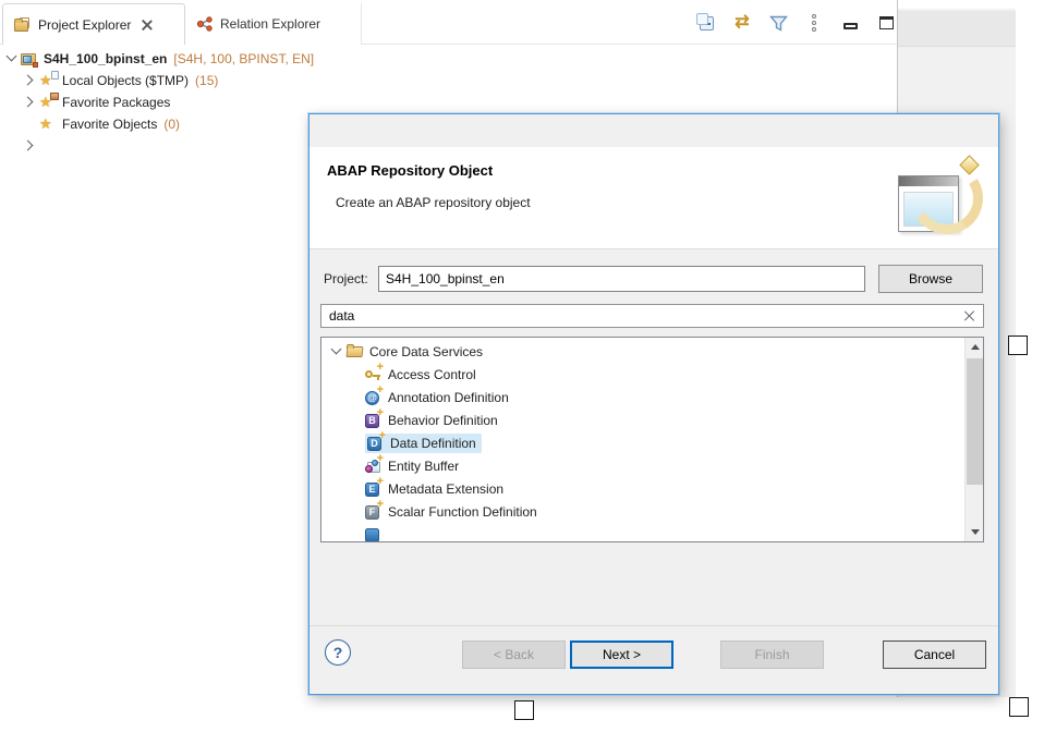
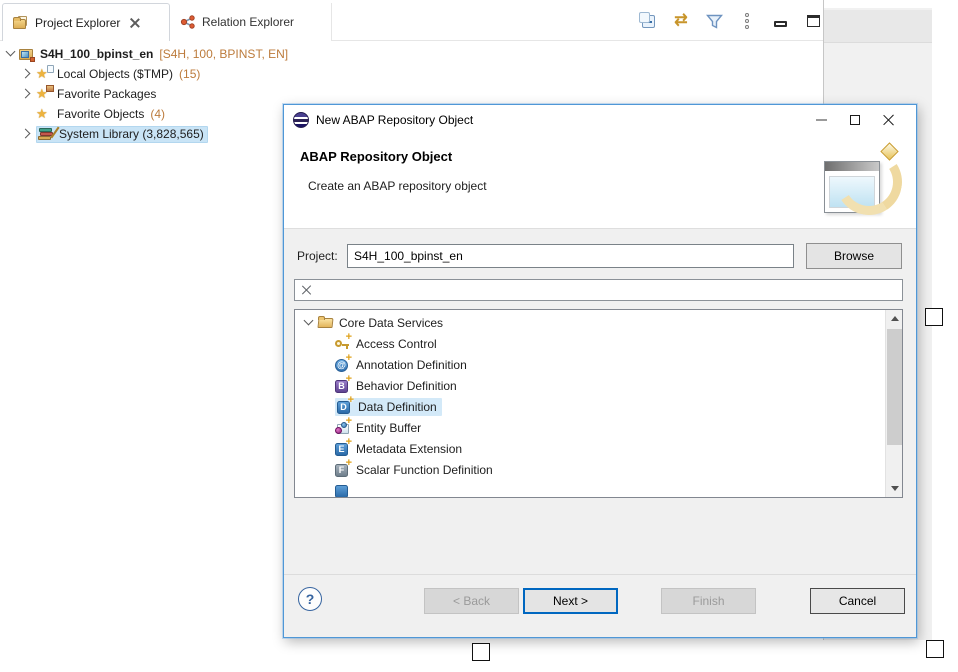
  Project Explorer
  Relation Explorer
  ⇄
  S4H_100_bpinst_en
  [S4H, 100, BPINST, EN]
  ★
  Local Objects ($TMP)
  (15)
  ★
  Favorite Packages
  ★
  Favorite Objects
- (0)
+ (4)
+ System Library (3,828,565)
+ New ABAP Repository Object
  ABAP Repository Object
  Create an ABAP repository object
  Project:
  S4H_100_bpinst_en
  Browse
- data
  Core Data Services
  +
  Access Control
  @
  +
  Annotation Definition
  B
  +
  Behavior Definition
  D
  +
  Data Definition
  +
  Entity Buffer
  E
  +
  Metadata Extension
  F
  +
  Scalar Function Definition
  ?
  < Back
  Next >
  Finish
  Cancel
